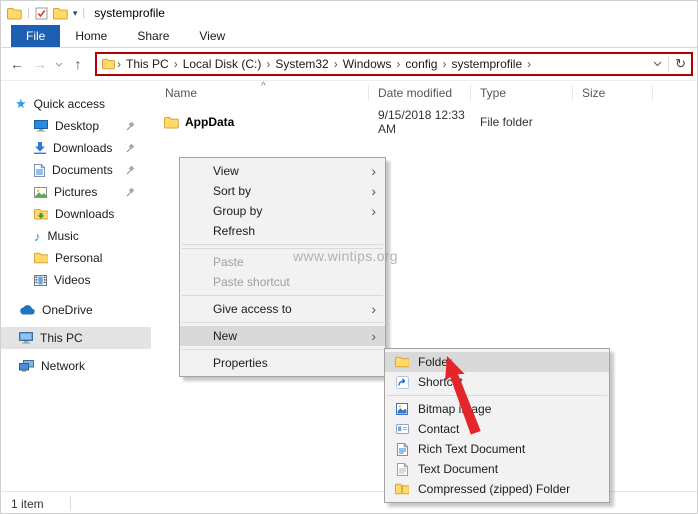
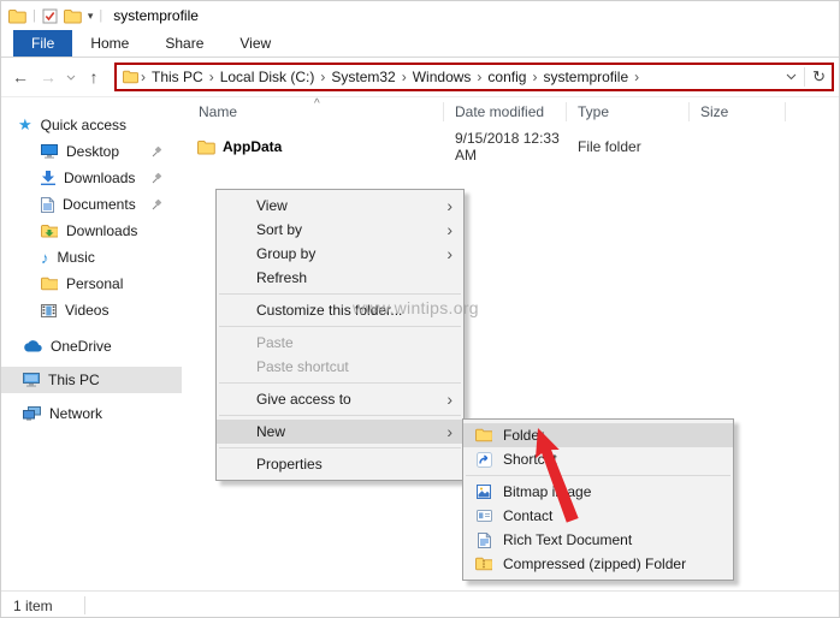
  |
  ▾
  |
  systemprofile
  File
  Home
  Share
  View
  ←
  →
  ↑
  ›
  This PC
  ›
  Local Disk (C:)
  ›
  System32
  ›
  Windows
  ›
  config
  ›
  systemprofile
  ›
  ↻
  ★
  Quick access
  Desktop
  Downloads
  Documents
- Pictures
  Downloads
  ♪
  Music
  Personal
  Videos
  OneDrive
  This PC
  Network
  ^
  Name
  Date modified
  Type
  Size
  AppData
  9/15/2018 12:33 AM
  File folder
  1 item
  View
  ›
  Sort by
  ›
  Group by
  ›
  Refresh
+ Customize this folder...
  Paste
  Paste shortcut
  Give access to
  ›
  New
  ›
  Properties
  Folde
  Shortc
  Bitmap iage
  Contact
  Rich Text Document
- Text Document
  Compressed (zipped) Folder
  www.wintips.org
